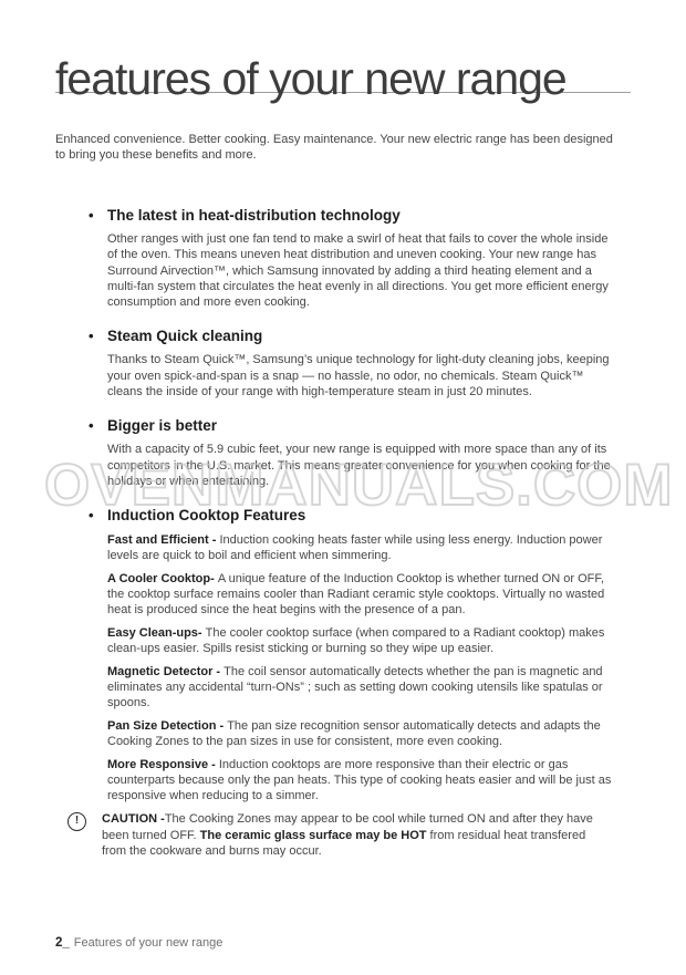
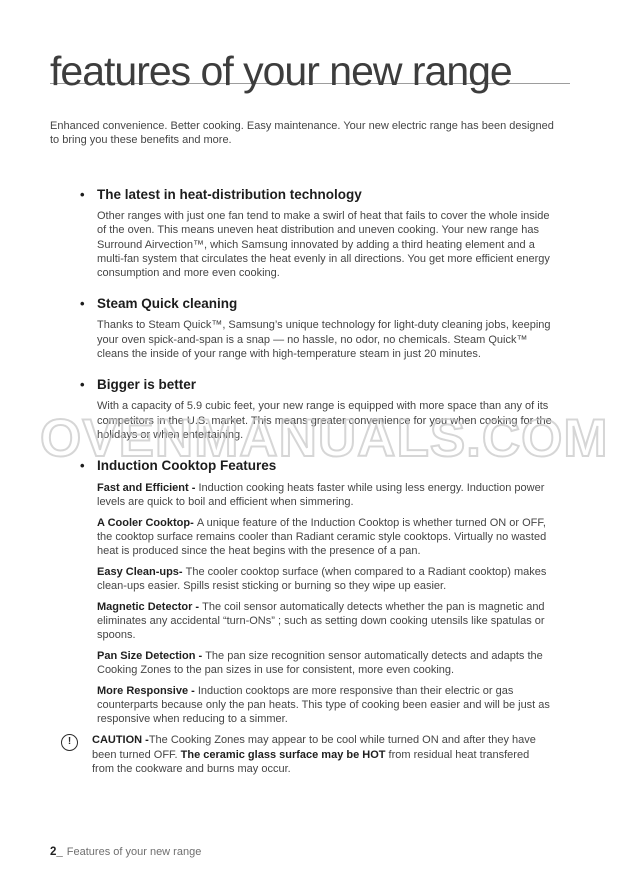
  OVENMANUALS.COM
  features of your new range
  Enhanced convenience. Better cooking. Easy maintenance. Your new electric range has been designed to bring you these benefits and more.
  •
  The latest in heat-distribution technology
  Other ranges with just one fan tend to make a swirl of heat that fails to cover the whole inside of the oven. This means uneven heat distribution and uneven cooking. Your new range has Surround Airvection™, which Samsung innovated by adding a third heating element and a multi-fan system that circulates the heat evenly in all directions. You get more efficient energy consumption and more even cooking.
  •
  Steam Quick cleaning
  Thanks to Steam Quick™, Samsung’s unique technology for light-duty cleaning jobs, keeping your oven spick-and-span is a snap — no hassle, no odor, no chemicals. Steam Quick™ cleans the inside of your range with high-temperature steam in just 20 minutes.
  •
  Bigger is better
  With a capacity of 5.9 cubic feet, your new range is equipped with more space than any of its competitors in the U.S. market. This means greater convenience for you when cooking for the holidays or when entertaining.
  •
  Induction Cooktop Features
  Fast and Efficient - Induction cooking heats faster while using less energy. Induction power levels are quick to boil and efficient when simmering.
  A Cooler Cooktop- A unique feature of the Induction Cooktop is whether turned ON or OFF, the cooktop surface remains cooler than Radiant ceramic style cooktops. Virtually no wasted heat is produced since the heat begins with the presence of a pan.
  Easy Clean-ups- The cooler cooktop surface (when compared to a Radiant cooktop) makes clean-ups easier. Spills resist sticking or burning so they wipe up easier.
  Magnetic Detector - The coil sensor automatically detects whether the pan is magnetic and eliminates any accidental “turn-ONs” ; such as setting down cooking utensils like spatulas or spoons.
  Pan Size Detection - The pan size recognition sensor automatically detects and adapts the Cooking Zones to the pan sizes in use for consistent, more even cooking.
- More Responsive - Induction cooktops are more responsive than their electric or gas counterparts because only the pan heats. This type of cooking heats easier and will be just as responsive when reducing to a simmer.
+ More Responsive - Induction cooktops are more responsive than their electric or gas counterparts because only the pan heats. This type of cooking been easier and will be just as responsive when reducing to a simmer.
  !
  CAUTION -The Cooking Zones may appear to be cool while turned ON and after they have been turned OFF. The ceramic glass surface may be HOT from residual heat transfered from the cookware and burns may occur.
  2_
  Features of your new range
